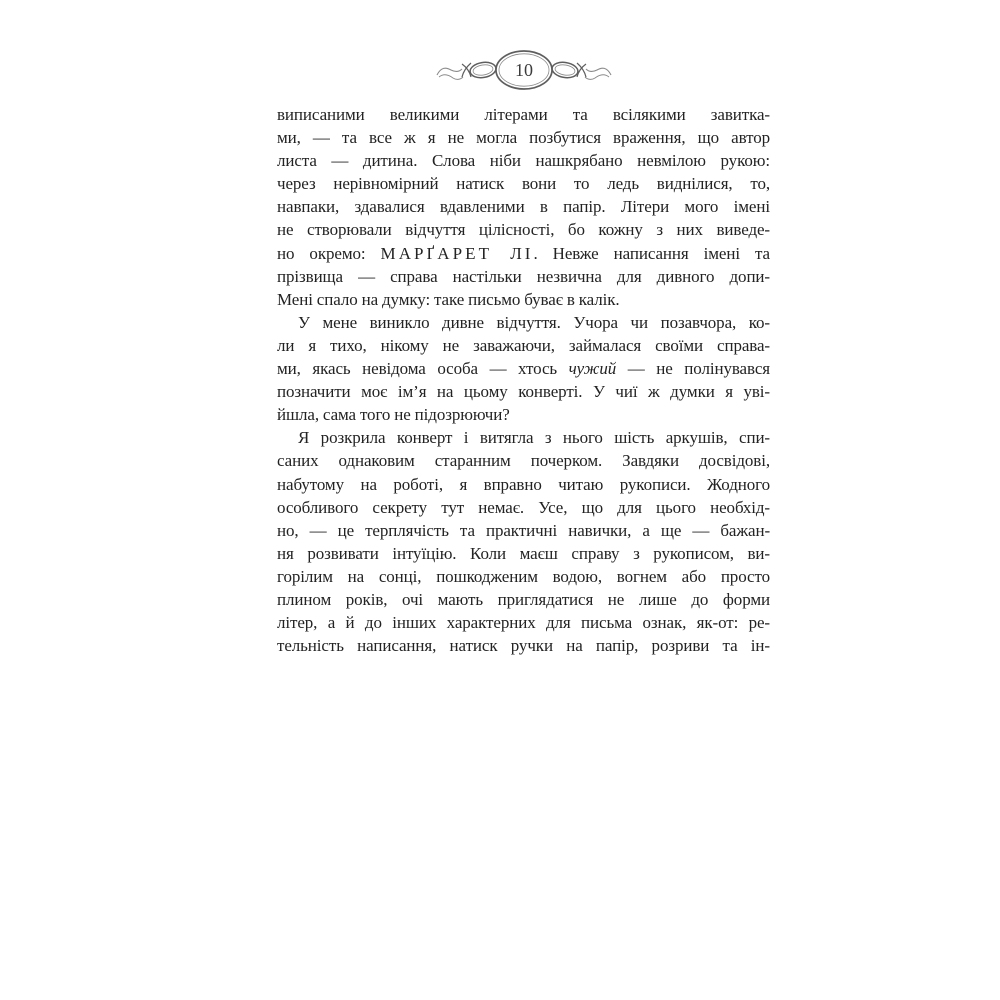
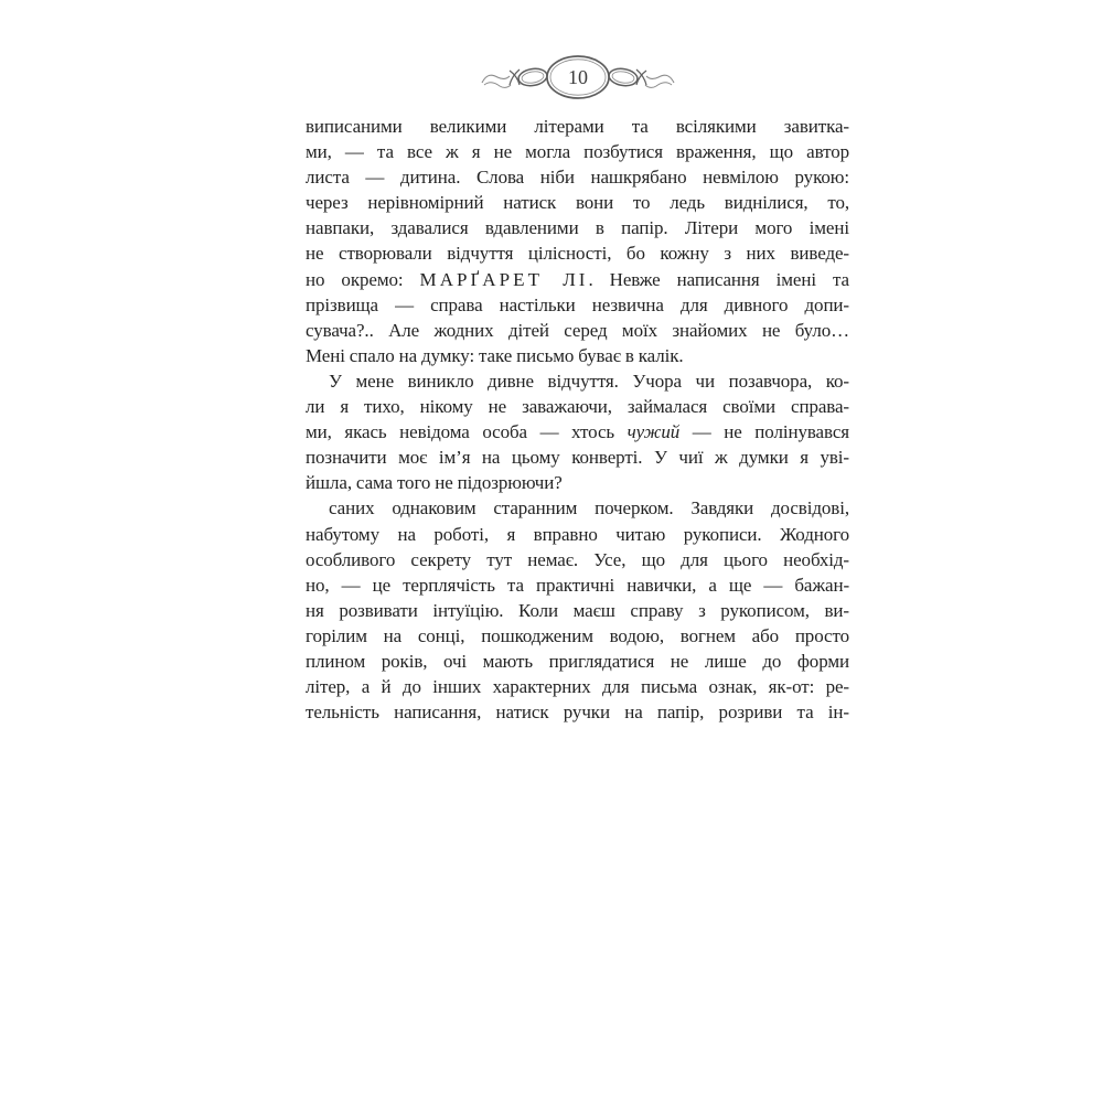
  10
  виписаними великими літерами та всілякими завитка-
  ми, — та все ж я не могла позбутися враження, що автор
  листа — дитина. Слова ніби нашкрябано невмілою рукою:
  через нерівномірний натиск вони то ледь виднілися, то,
  навпаки, здавалися вдавленими в папір. Літери мого імені
  не створювали відчуття цілісності, бо кожну з них виведе-
  но окремо: МАРҐАРЕТ ЛІ. Невже написання імені та
  прізвища — справа настільки незвична для дивного допи-
+ сувача?.. Але жодних дітей серед моїх знайомих не було…
  Мені спало на думку: таке письмо буває в калік.
  У мене виникло дивне відчуття. Учора чи позавчора, ко-
  ли я тихо, нікому не заважаючи, займалася своїми справа-
  ми, якась невідома особа — хтось чужий — не полінувався
  позначити моє ім’я на цьому конверті. У чиї ж думки я уві-
  йшла, сама того не підозрюючи?
- Я розкрила конверт і витягла з нього шість аркушів, спи-
  саних однаковим старанним почерком. Завдяки досвідові,
  набутому на роботі, я вправно читаю рукописи. Жодного
  особливого секрету тут немає. Усе, що для цього необхід-
  но, — це терплячість та практичні навички, а ще — бажан-
  ня розвивати інтуїцію. Коли маєш справу з рукописом, ви-
  горілим на сонці, пошкодженим водою, вогнем або просто
  плином років, очі мають приглядатися не лише до форми
  літер, а й до інших характерних для письма ознак, як-от: ре-
  тельність написання, натиск ручки на папір, розриви та ін-
